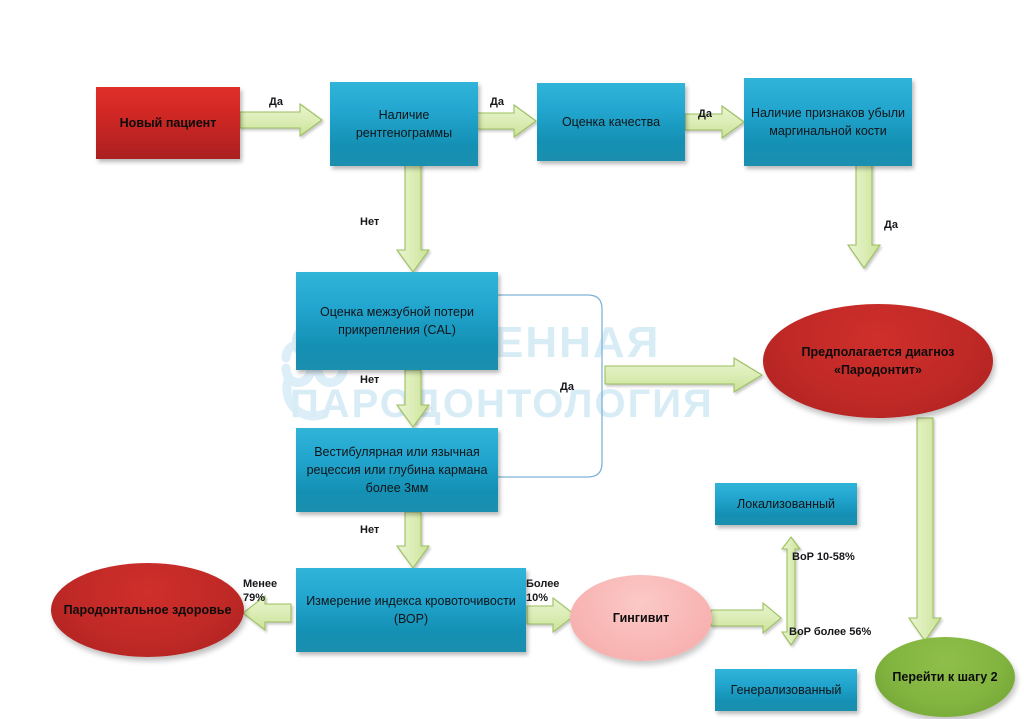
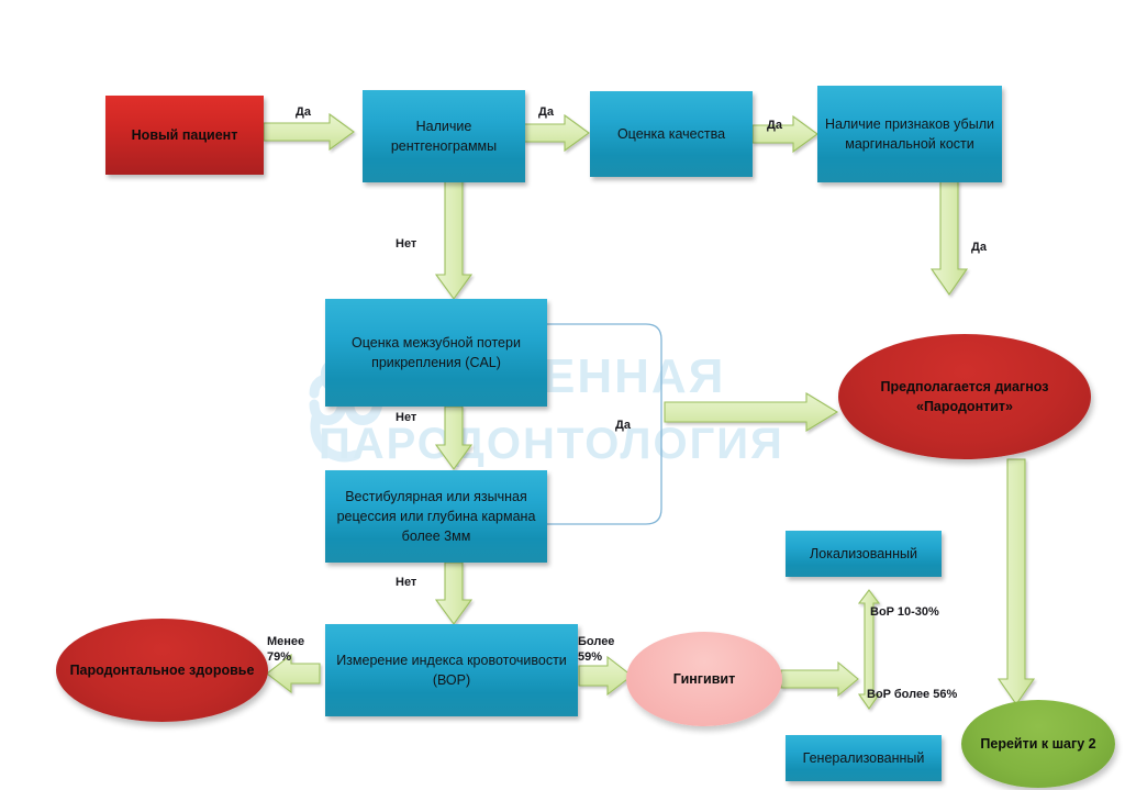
  ПАРОДОНТОЛОГИЯ
  Новый пациент
  Наличие рентгенограммы
  Оценка качества
  Наличие признаков убыли маргинальной кости
  Оценка межзубной потери прикрепления (CAL)
  Вестибулярная или язычная рецессия или глубина кармана более 3мм
  Измерение индекса кровоточивости (ВОР)
  Предполагается диагноз «Пародонтит»
  Пародонтальное здоровье
  Гингивит
  Перейти к шагу 2
  Локализованный
  Генерализованный
  Да
  Да
  Да
  Да
  Нет
  Нет
  Да
  Нет
  Менее 79%
- Более 10%
+ Более 59%
- BoP 10-58%
+ BoP 10-30%
  BoP более 56%
